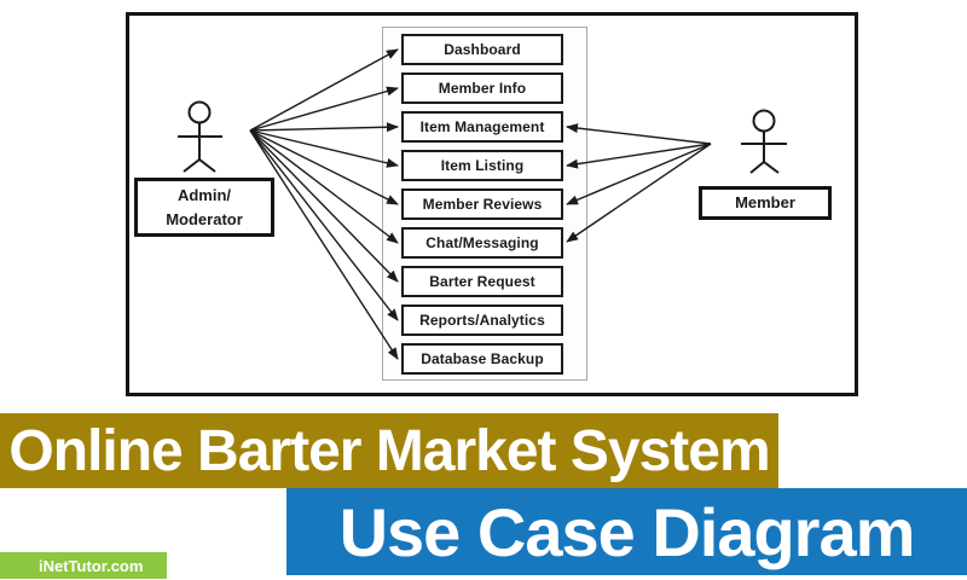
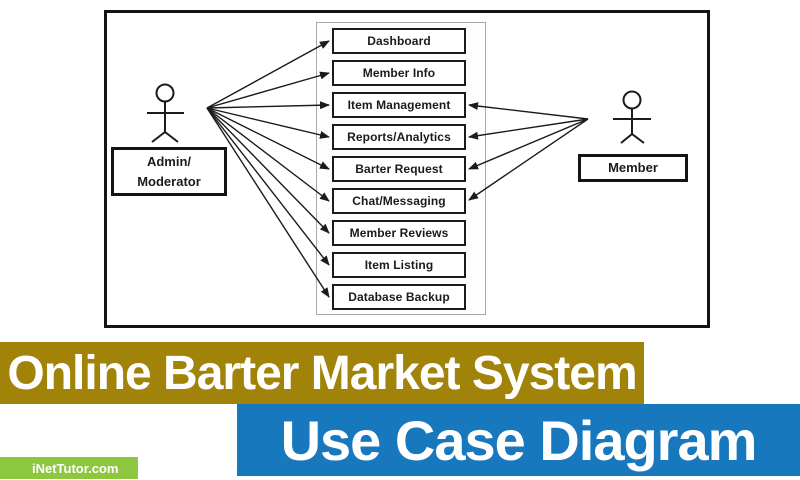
  Dashboard
  Member Info
  Item Management
- Item Listing
+ Reports/Analytics
- Member Reviews
+ Barter Request
  Chat/Messaging
- Barter Request
+ Member Reviews
- Reports/Analytics
+ Item Listing
  Database Backup
  Admin/
  Moderator
  Member
  Online Barter Market System
  Use Case Diagram
  iNetTutor.com
